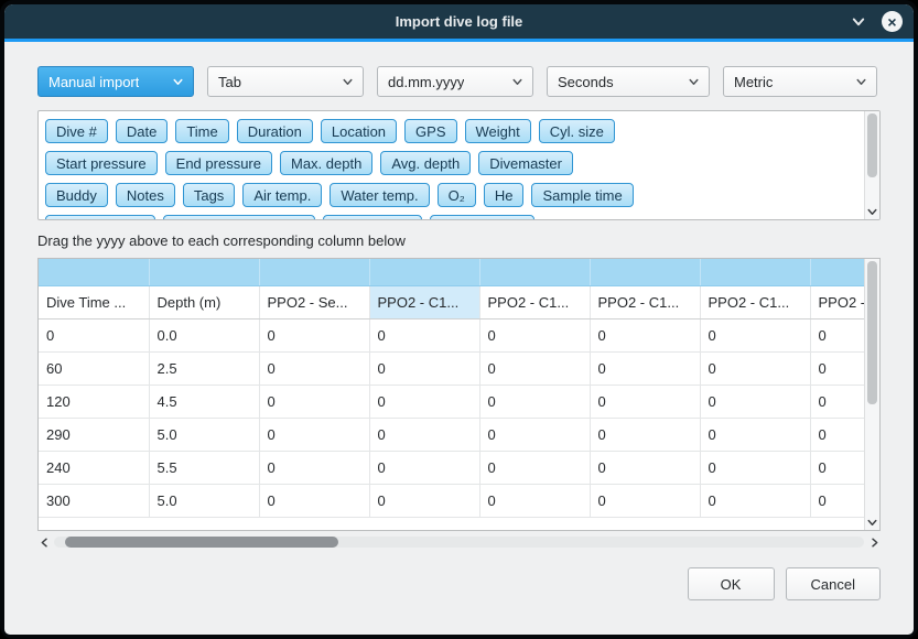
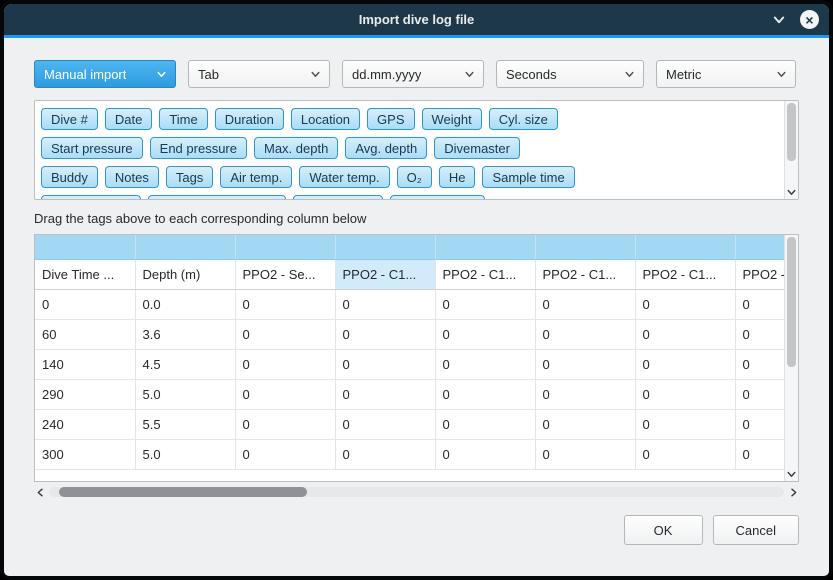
  Import dive log file
  ×
  Manual import
  Tab
  dd.mm.yyyy
  Seconds
  Metric
  Dive #
  Date
  Time
  Duration
  Location
  GPS
  Weight
  Cyl. size
  Start pressure
  End pressure
  Max. depth
  Avg. depth
  Divemaster
  Buddy
  Notes
  Tags
  Air temp.
  Water temp.
  O₂
  He
  Sample time
- Drag the yyyy above to each corresponding column below
+ Drag the tags above to each corresponding column below
  Dive Time ...	Depth (m)	PPO2 - Se...	PPO2 - C1...	PPO2 - C1...	PPO2 - C1...	PPO2 - C1...	PPO2 -
  0	0.0	0	0	0	0	0	0
- 60	2.5	0	0	0	0	0	0
+ 60	3.6	0	0	0	0	0	0
- 120	4.5	0	0	0	0	0	0
+ 140	4.5	0	0	0	0	0	0
  290	5.0	0	0	0	0	0	0
  240	5.5	0	0	0	0	0	0
  300	5.0	0	0	0	0	0	0
  OK
  Cancel
